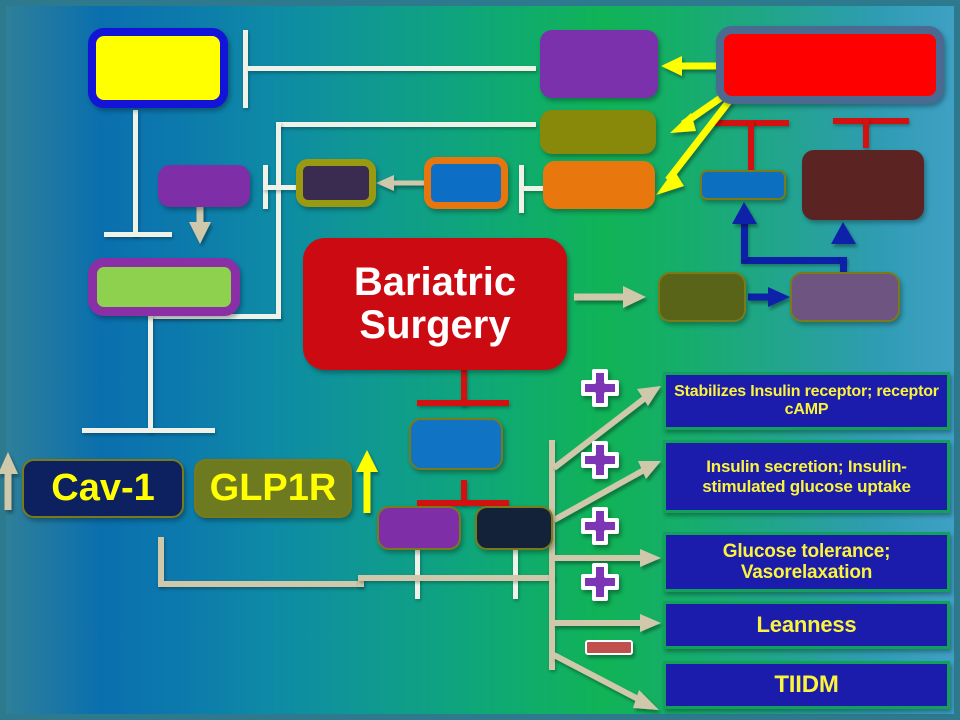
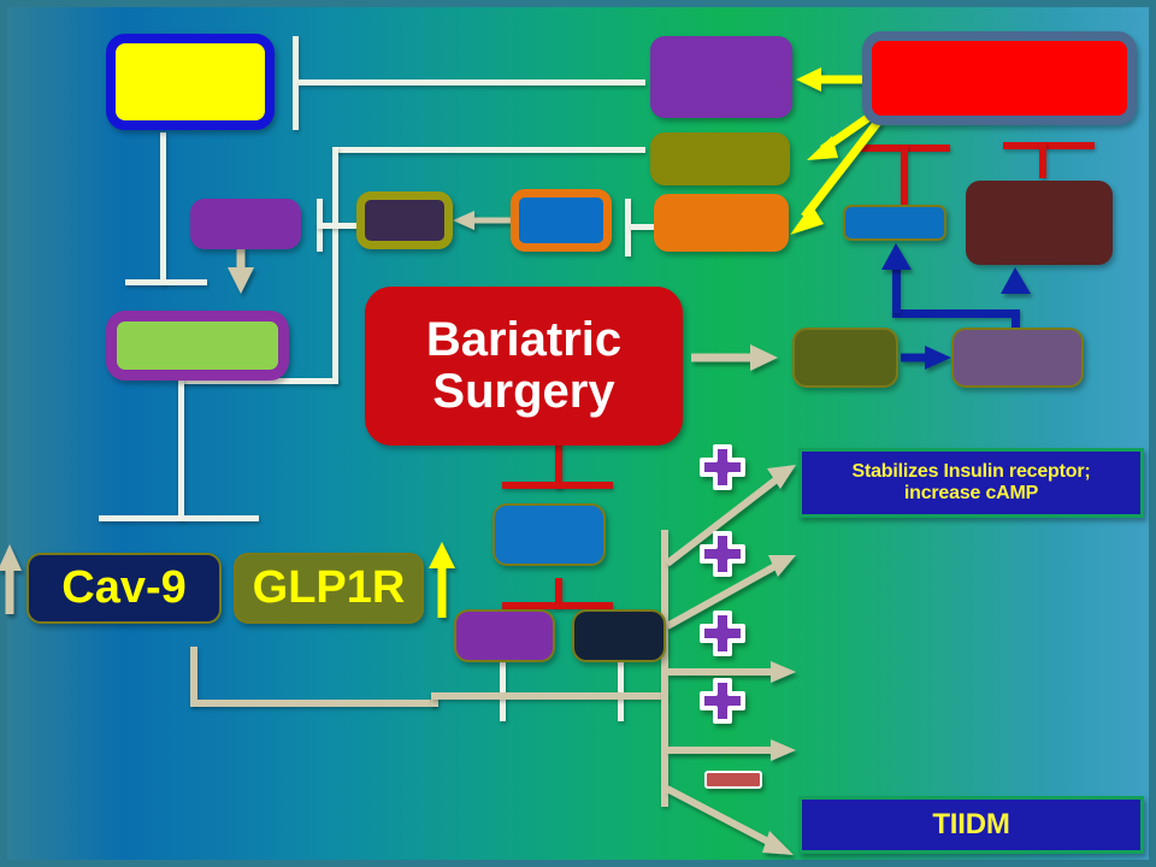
  Bariatric
  Surgery
- Cav-1
+ Cav-9
  GLP1R
- Stabilizes Insulin receptor; receptor cAMP
+ Stabilizes Insulin receptor; increase cAMP
- Insulin secretion; Insulin-stimulated glucose uptake
- Glucose tolerance; Vasorelaxation
- Leanness
  TIIDM
